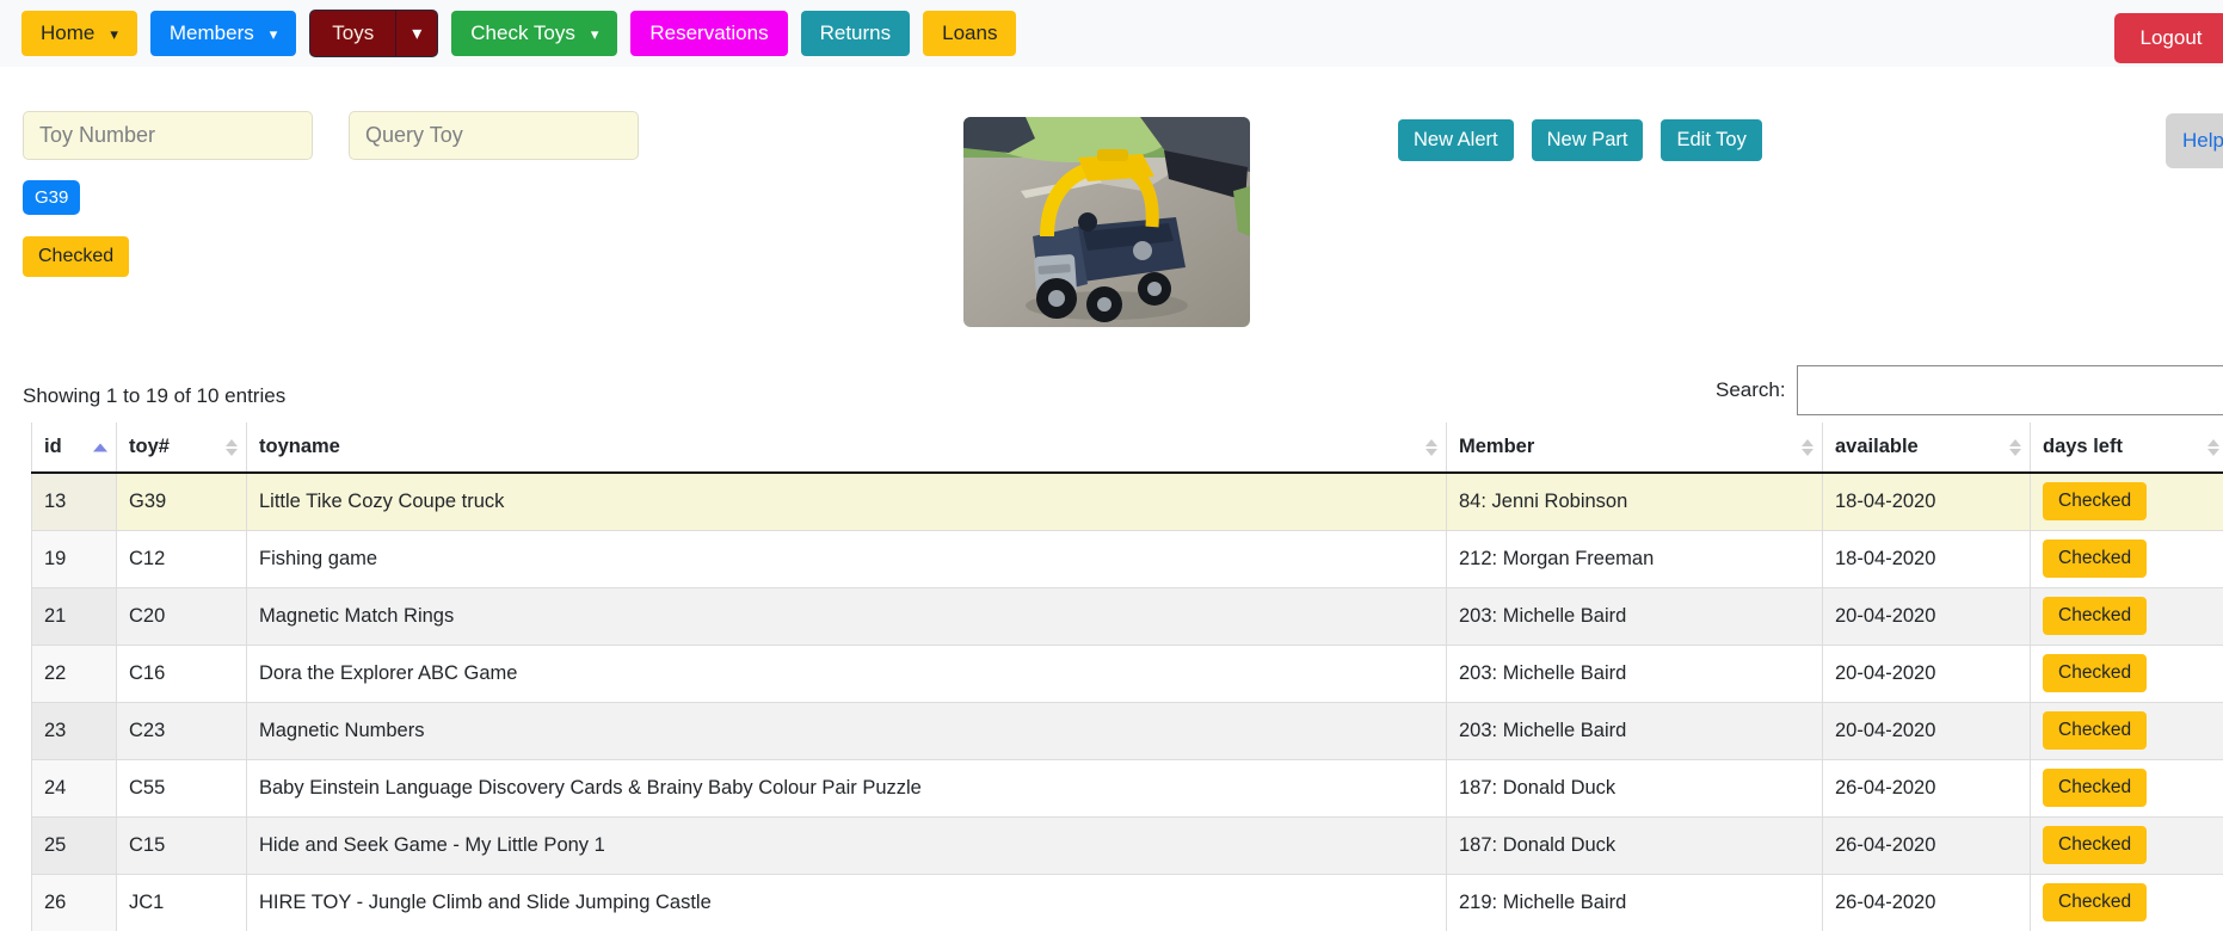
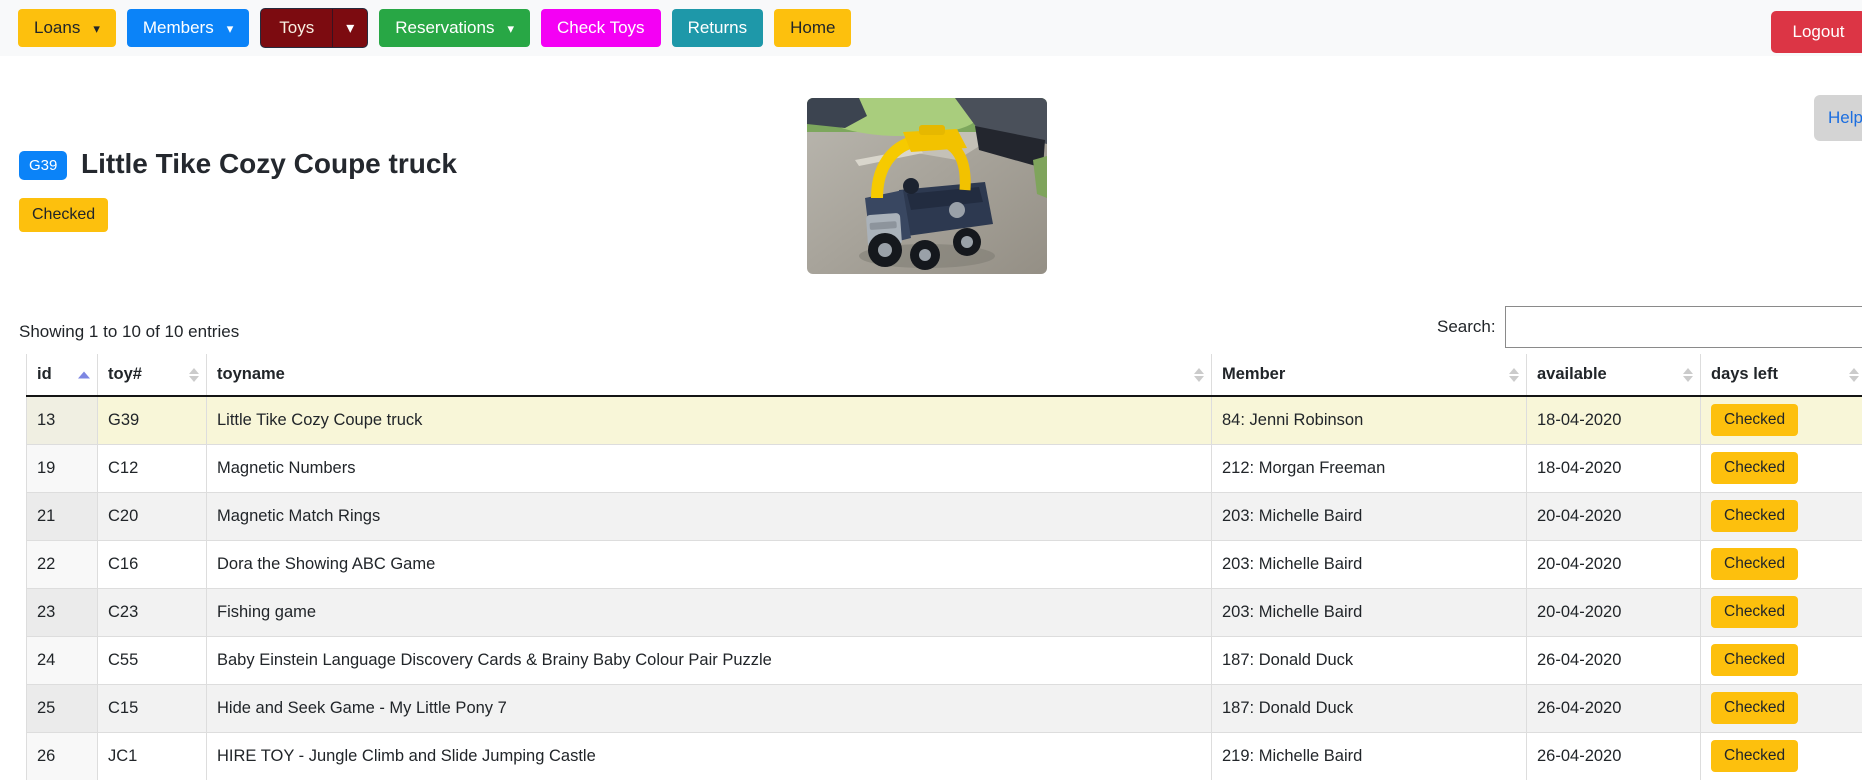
- Home
+ Loans
  ▾
  Members
  ▾
  Toys
  ▾
- Check Toys
+ Reservations
  ▾
- Reservations
+ Check Toys
  Returns
- Loans
+ Home
  Logout
- Toy Number
- Query Toy
- New Alert
- New Part
- Edit Toy
  Help
  G39
+ Little Tike Cozy Coupe truck
  Checked
- Showing 1 to 19 of 10 entries
+ Showing 1 to 10 of 10 entries
  Search:
  id	toy#	toyname	Member	available	days left
  13	G39	Little Tike Cozy Coupe truck	84: Jenni Robinson	18-04-2020	Checked
- 19	C12	Fishing game	212: Morgan Freeman	18-04-2020	Checked
+ 19	C12	Magnetic Numbers	212: Morgan Freeman	18-04-2020	Checked
  21	C20	Magnetic Match Rings	203: Michelle Baird	20-04-2020	Checked
- 22	C16	Dora the Explorer ABC Game	203: Michelle Baird	20-04-2020	Checked
+ 22	C16	Dora the Showing ABC Game	203: Michelle Baird	20-04-2020	Checked
- 23	C23	Magnetic Numbers	203: Michelle Baird	20-04-2020	Checked
+ 23	C23	Fishing game	203: Michelle Baird	20-04-2020	Checked
  24	C55	Baby Einstein Language Discovery Cards & Brainy Baby Colour Pair Puzzle	187: Donald Duck	26-04-2020	Checked
- 25	C15	Hide and Seek Game - My Little Pony 1	187: Donald Duck	26-04-2020	Checked
+ 25	C15	Hide and Seek Game - My Little Pony 7	187: Donald Duck	26-04-2020	Checked
  26	JC1	HIRE TOY - Jungle Climb and Slide Jumping Castle	219: Michelle Baird	26-04-2020	Checked
